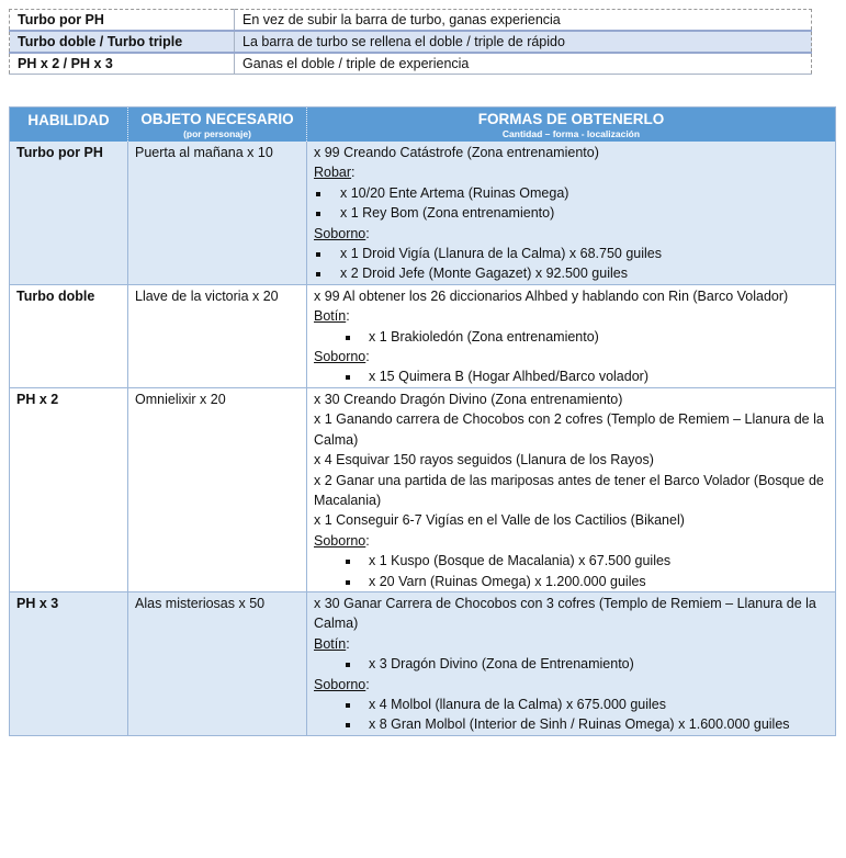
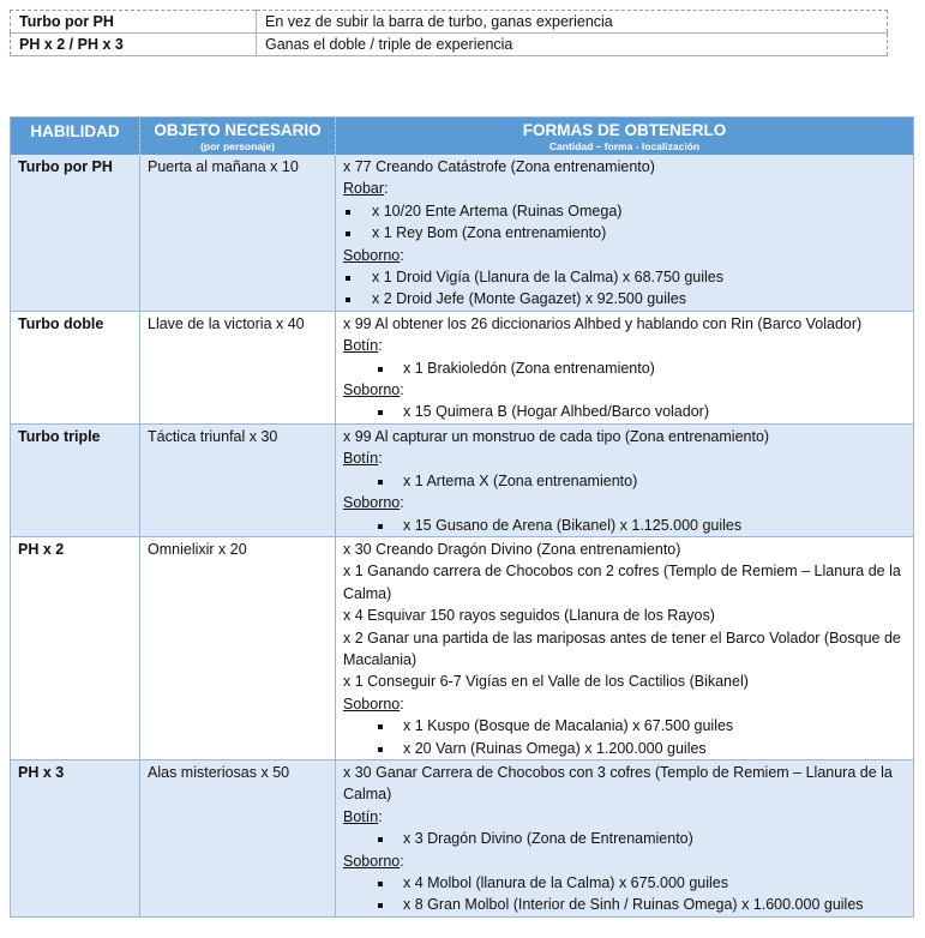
  Turbo por PH	En vez de subir la barra de turbo, ganas experiencia
- Turbo doble / Turbo triple	La barra de turbo se rellena el doble / triple de rápido
  PH x 2 / PH x 3	Ganas el doble / triple de experiencia
  HABILIDAD	OBJETO NECESARIO (por personaje)	FORMAS DE OBTENERLO Cantidad – forma - localización
- Turbo por PH	Puerta al mañana x 10	x 99 Creando Catástrofe (Zona entrenamiento)Robar:x 10/20 Ente Artema (Ruinas Omega)x 1 Rey Bom (Zona entrenamiento)Soborno:x 1 Droid Vigía (Llanura de la Calma) x 68.750 guilesx 2 Droid Jefe (Monte Gagazet) x 92.500 guiles
+ Turbo por PH	Puerta al mañana x 10	x 77 Creando Catástrofe (Zona entrenamiento)Robar:x 10/20 Ente Artema (Ruinas Omega)x 1 Rey Bom (Zona entrenamiento)Soborno:x 1 Droid Vigía (Llanura de la Calma) x 68.750 guilesx 2 Droid Jefe (Monte Gagazet) x 92.500 guiles
- Turbo doble	Llave de la victoria x 20	x 99 Al obtener los 26 diccionarios Alhbed y hablando con Rin (Barco Volador)Botín:x 1 Brakioledón (Zona entrenamiento)Soborno:x 15 Quimera B (Hogar Alhbed/Barco volador)
+ Turbo doble	Llave de la victoria x 40	x 99 Al obtener los 26 diccionarios Alhbed y hablando con Rin (Barco Volador)Botín:x 1 Brakioledón (Zona entrenamiento)Soborno:x 15 Quimera B (Hogar Alhbed/Barco volador)
+ Turbo triple	Táctica triunfal x 30	x 99 Al capturar un monstruo de cada tipo (Zona entrenamiento)Botín:x 1 Artema X (Zona entrenamiento)Soborno:x 15 Gusano de Arena (Bikanel) x 1.125.000 guiles
  PH x 2	Omnielixir x 20	x 30 Creando Dragón Divino (Zona entrenamiento)x 1 Ganando carrera de Chocobos con 2 cofres (Templo de Remiem – Llanura de la Calma)x 4 Esquivar 150 rayos seguidos (Llanura de los Rayos)x 2 Ganar una partida de las mariposas antes de tener el Barco Volador (Bosque de Macalania)x 1 Conseguir 6-7 Vigías en el Valle de los Cactilios (Bikanel)Soborno:x 1 Kuspo (Bosque de Macalania) x 67.500 guilesx 20 Varn (Ruinas Omega) x 1.200.000 guiles
  PH x 3	Alas misteriosas x 50	x 30 Ganar Carrera de Chocobos con 3 cofres (Templo de Remiem – Llanura de la Calma)Botín:x 3 Dragón Divino (Zona de Entrenamiento)Soborno:x 4 Molbol (llanura de la Calma) x 675.000 guilesx 8 Gran Molbol (Interior de Sinh / Ruinas Omega) x 1.600.000 guiles
